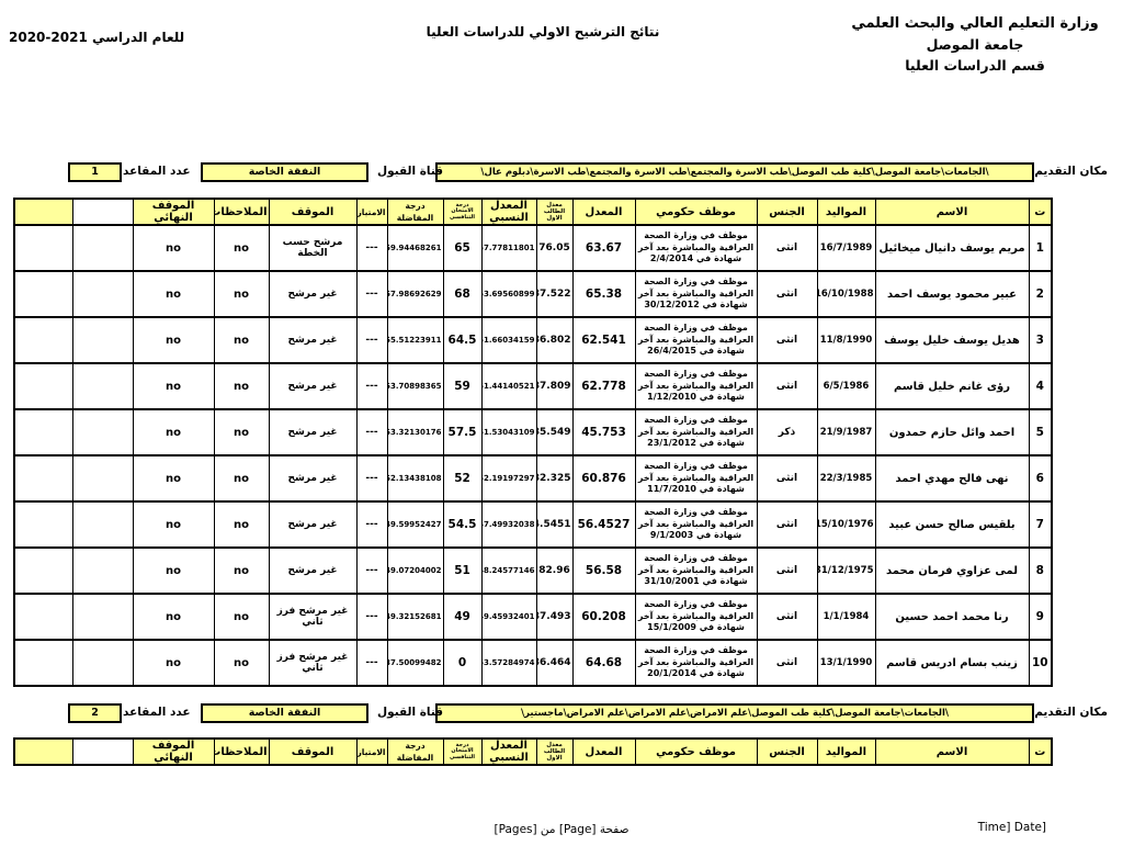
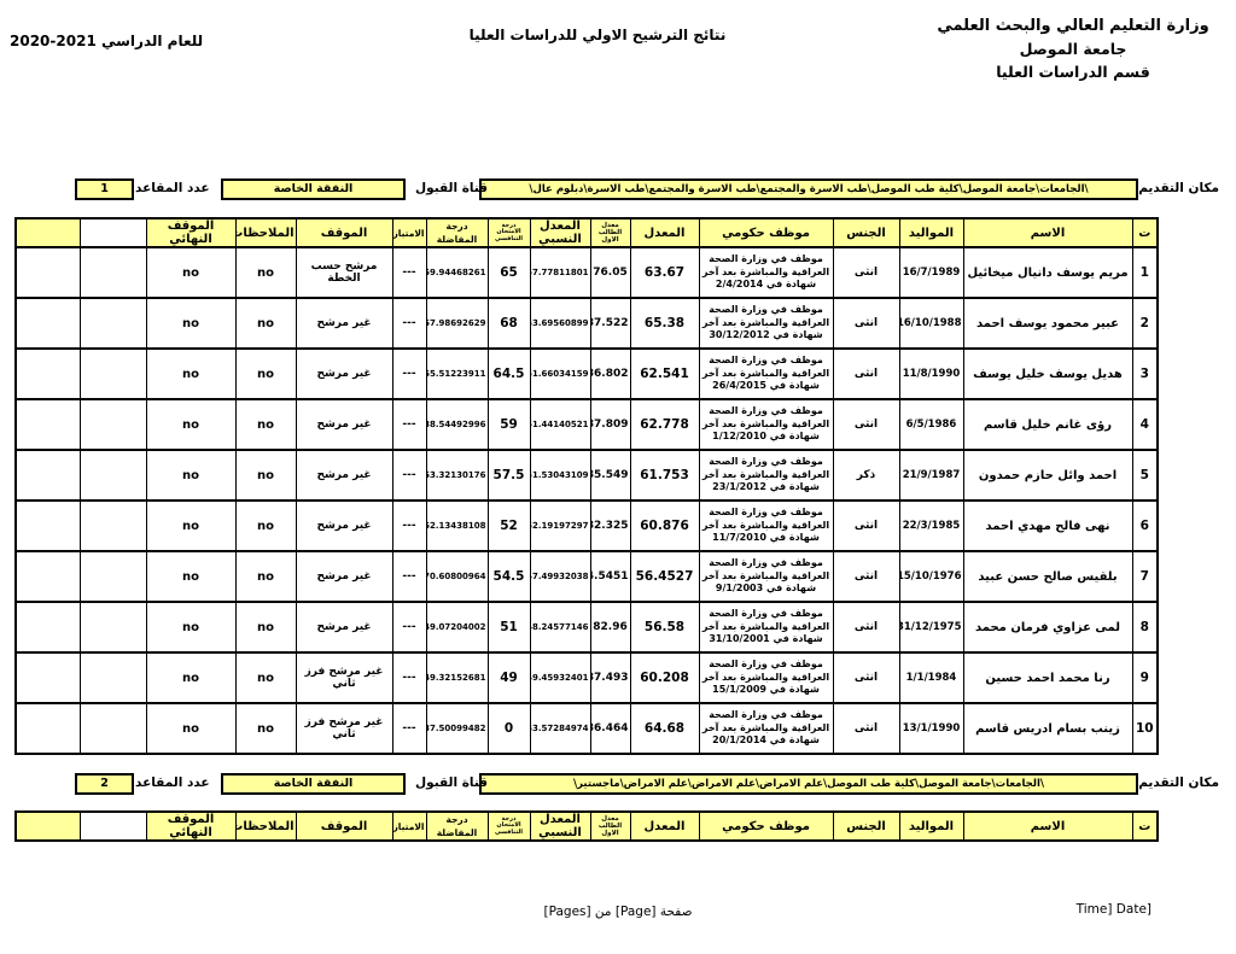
  وزارة التعليم العالي والبحث العلمي
  جامعة الموصل
  قسم الدراسات العليا
  نتائج الترشيح الاولي للدراسات العليا
  للعام الدراسي 2021-2020
  مكان التقديم
  \الجامعات\جامعة الموصل\كلية طب الموصل\طب الاسرة والمجتمع\طب الاسرة والمجتمع\طب الاسرة\دبلوم عال\
  قناة القبول
  النفقة الخاصة
  عدد المقاعد
  1
  ت	الاسم	المواليد	الجنس	موظف حكومي	المعدل		المعدل النسبي		درجة المفاضلة	الامتياز	الموقف	الملاحظات	الموقف النهائي
  1	مريم يوسف دانيال ميخائيل	16/7/1989	انثى	موظف في وزارة الصحة العراقية والمباشرة بعد آخر شهادة في 2/4/2014	63.67	76.05	57.77811801	65	59.94468261	---	مرشح حسب الخطة	no	no
  2	عبير محمود يوسف احمد	16/10/1988	انثى	موظف في وزارة الصحة العراقية والمباشرة بعد آخر شهادة في 30/12/2012	65.38	87.522	53.69560899	68	57.98692629	---	غير مرشح	no	no
  3	هديل يوسف خليل يوسف	11/8/1990	انثى	موظف في وزارة الصحة العراقية والمباشرة بعد آخر شهادة في 26/4/2015	62.541	86.802	51.66034159	64.5	55.51223911	---	غير مرشح	no	no
- 4	رؤى غانم خليل قاسم	6/5/1986	انثى	موظف في وزارة الصحة العراقية والمباشرة بعد آخر شهادة في 1/12/2010	62.778	87.809	51.44140521	59	53.70898365	---	غير مرشح	no	no
+ 4	رؤى غانم خليل قاسم	6/5/1986	انثى	موظف في وزارة الصحة العراقية والمباشرة بعد آخر شهادة في 1/12/2010	62.778	87.809	51.44140521	59	38.54492996	---	غير مرشح	no	no
- 5	احمد وائل حازم حمدون	21/9/1987	ذكر	موظف في وزارة الصحة العراقية والمباشرة بعد آخر شهادة في 23/1/2012	45.753	85.549	51.53043109	57.5	53.32130176	---	غير مرشح	no	no
+ 5	احمد وائل حازم حمدون	21/9/1987	ذكر	موظف في وزارة الصحة العراقية والمباشرة بعد آخر شهادة في 23/1/2012	61.753	85.549	51.53043109	57.5	53.32130176	---	غير مرشح	no	no
  6	نهى فالح مهدي احمد	22/3/1985	انثى	موظف في وزارة الصحة العراقية والمباشرة بعد آخر شهادة في 11/7/2010	60.876	82.325	52.19197297	52	52.13438108	---	غير مرشح	no	no
- 7	بلقيس صالح حسن عبيد	15/10/1976	انثى	موظف في وزارة الصحة العراقية والمباشرة بعد آخر شهادة في 9/1/2003	56.4527	4.5451	47.49932038	54.5	49.59952427	---	غير مرشح	no	no
+ 7	بلقيس صالح حسن عبيد	15/10/1976	انثى	موظف في وزارة الصحة العراقية والمباشرة بعد آخر شهادة في 9/1/2003	56.4527	4.5451	47.49932038	54.5	70.60800964	---	غير مرشح	no	no
  8	لمى عزاوي فرمان محمد	31/12/1975	انثى	موظف في وزارة الصحة العراقية والمباشرة بعد آخر شهادة في 31/10/2001	56.58	82.96	48.24577146	51	49.07204002	---	غير مرشح	no	no
  9	رنا محمد احمد حسين	1/1/1984	انثى	موظف في وزارة الصحة العراقية والمباشرة بعد آخر شهادة في 15/1/2009	60.208	87.493	49.45932401	49	49.32152681	---	غير مرشح فرز ثاني	no	no
  10	زينب بسام ادريس قاسم	13/1/1990	انثى	موظف في وزارة الصحة العراقية والمباشرة بعد آخر شهادة في 20/1/2014	64.68	86.464	53.57284974	0	37.50099482	---	غير مرشح فرز ثاني	no	no
  مكان التقديم
  \الجامعات\جامعة الموصل\كلية طب الموصل\علم الامراض\علم الامراض\علم الامراض\ماجستير\
  قناة القبول
  النفقة الخاصة
  عدد المقاعد
  2
  ت	الاسم	المواليد	الجنس	موظف حكومي	المعدل		المعدل النسبي		درجة المفاضلة	الامتياز	الموقف	الملاحظات	الموقف النهائي
  صفحة [Page] من [Pages]
  Time] Date]
